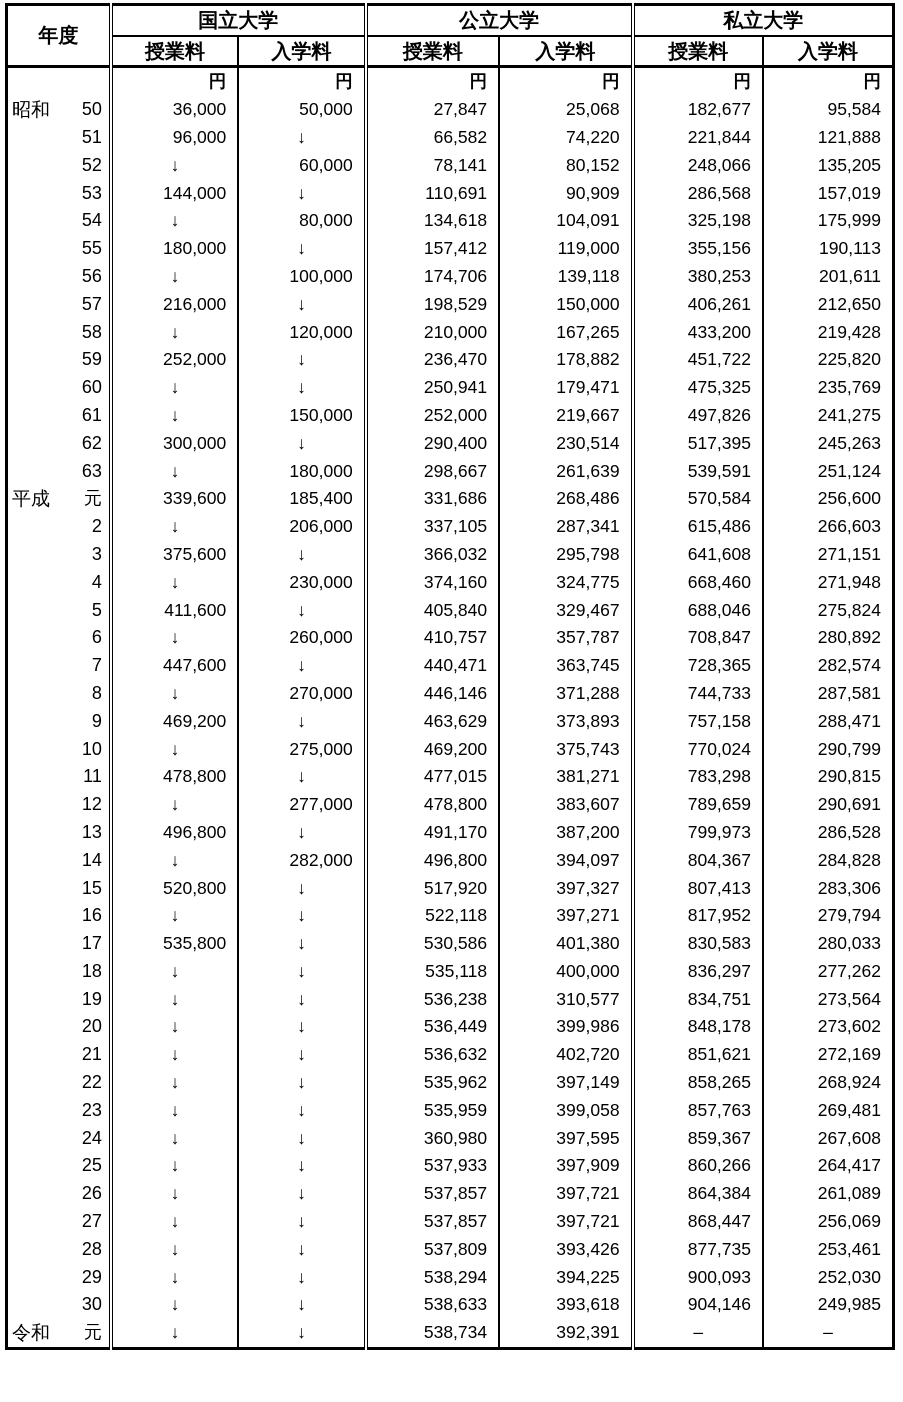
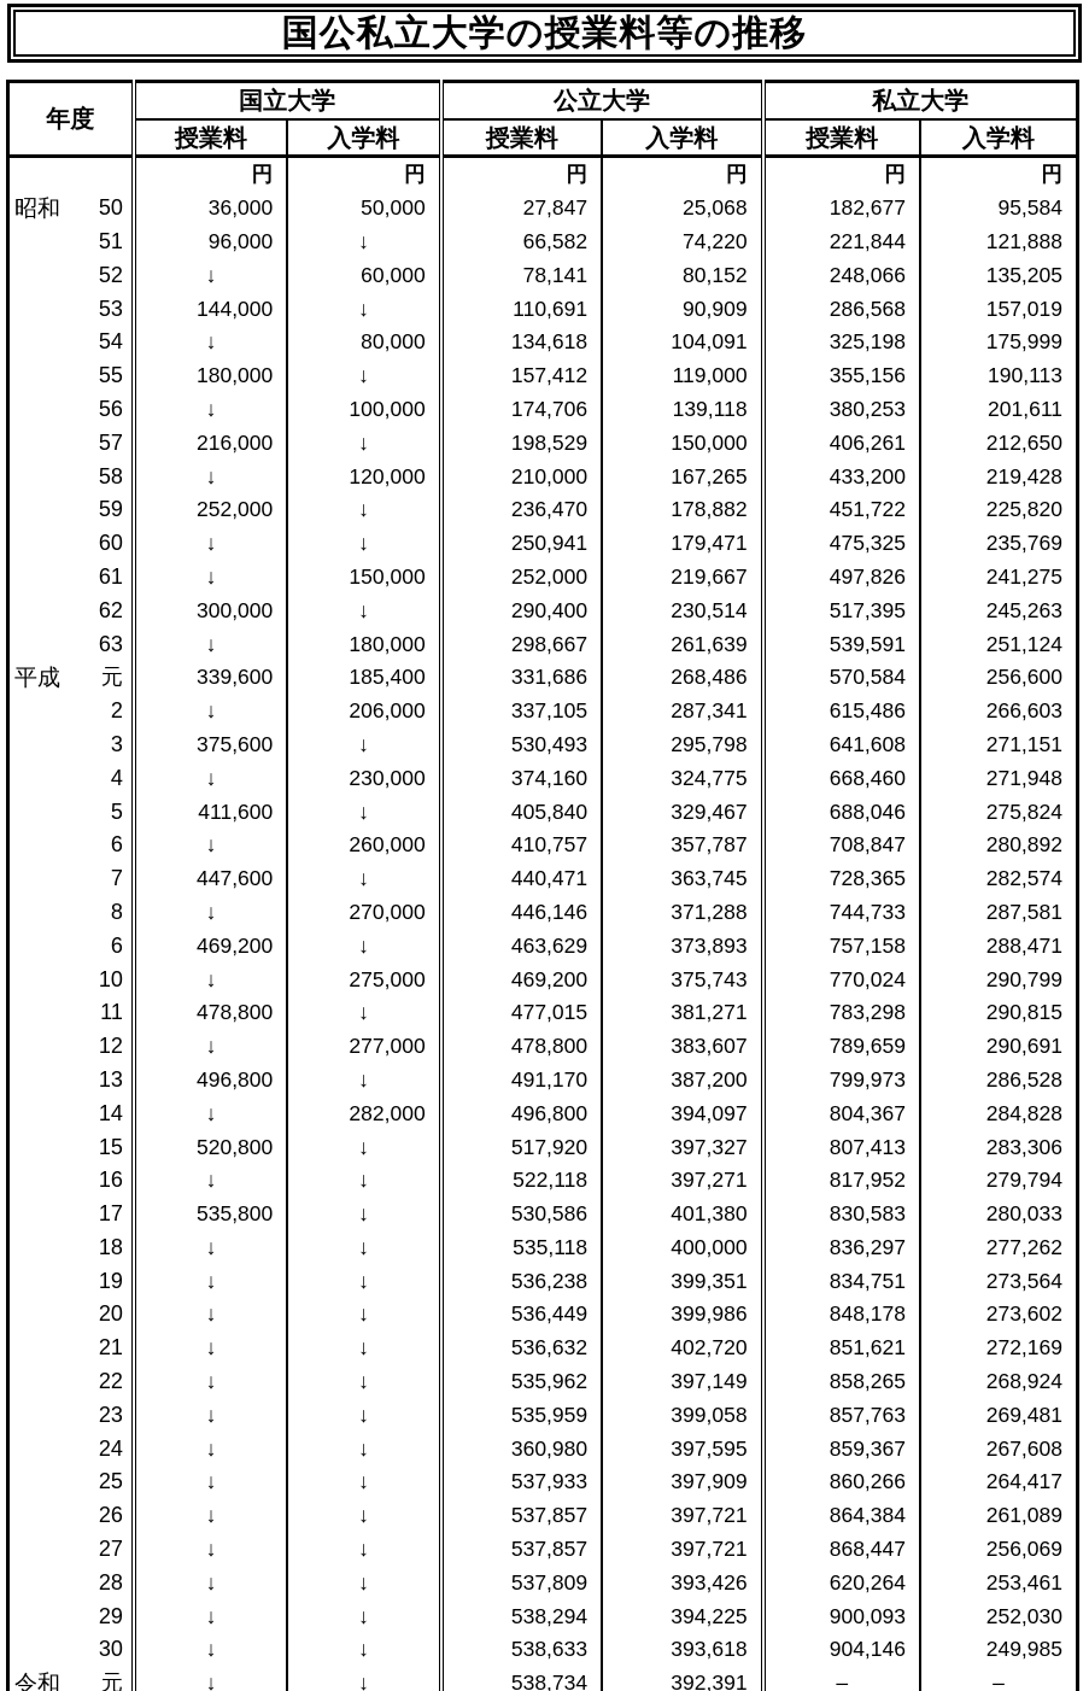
+ 国公私立大学の授業料等の推移
  年度	国立大学	公立大学	私立大学
  授業料	入学料	授業料	入学料	授業料	入学料
  	円	円	円	円	円	円
  昭和 50	36,000	50,000	27,847	25,068	182,677	95,584
  51	96,000	↓	66,582	74,220	221,844	121,888
  52	↓	60,000	78,141	80,152	248,066	135,205
  53	144,000	↓	110,691	90,909	286,568	157,019
  54	↓	80,000	134,618	104,091	325,198	175,999
  55	180,000	↓	157,412	119,000	355,156	190,113
  56	↓	100,000	174,706	139,118	380,253	201,611
  57	216,000	↓	198,529	150,000	406,261	212,650
  58	↓	120,000	210,000	167,265	433,200	219,428
  59	252,000	↓	236,470	178,882	451,722	225,820
  60	↓	↓	250,941	179,471	475,325	235,769
  61	↓	150,000	252,000	219,667	497,826	241,275
  62	300,000	↓	290,400	230,514	517,395	245,263
  63	↓	180,000	298,667	261,639	539,591	251,124
  平成 元	339,600	185,400	331,686	268,486	570,584	256,600
  2	↓	206,000	337,105	287,341	615,486	266,603
- 3	375,600	↓	366,032	295,798	641,608	271,151
+ 3	375,600	↓	530,493	295,798	641,608	271,151
  4	↓	230,000	374,160	324,775	668,460	271,948
  5	411,600	↓	405,840	329,467	688,046	275,824
  6	↓	260,000	410,757	357,787	708,847	280,892
  7	447,600	↓	440,471	363,745	728,365	282,574
  8	↓	270,000	446,146	371,288	744,733	287,581
- 9	469,200	↓	463,629	373,893	757,158	288,471
+ 6	469,200	↓	463,629	373,893	757,158	288,471
  10	↓	275,000	469,200	375,743	770,024	290,799
  11	478,800	↓	477,015	381,271	783,298	290,815
  12	↓	277,000	478,800	383,607	789,659	290,691
  13	496,800	↓	491,170	387,200	799,973	286,528
  14	↓	282,000	496,800	394,097	804,367	284,828
  15	520,800	↓	517,920	397,327	807,413	283,306
  16	↓	↓	522,118	397,271	817,952	279,794
  17	535,800	↓	530,586	401,380	830,583	280,033
  18	↓	↓	535,118	400,000	836,297	277,262
- 19	↓	↓	536,238	310,577	834,751	273,564
+ 19	↓	↓	536,238	399,351	834,751	273,564
  20	↓	↓	536,449	399,986	848,178	273,602
  21	↓	↓	536,632	402,720	851,621	272,169
  22	↓	↓	535,962	397,149	858,265	268,924
  23	↓	↓	535,959	399,058	857,763	269,481
  24	↓	↓	360,980	397,595	859,367	267,608
  25	↓	↓	537,933	397,909	860,266	264,417
  26	↓	↓	537,857	397,721	864,384	261,089
  27	↓	↓	537,857	397,721	868,447	256,069
- 28	↓	↓	537,809	393,426	877,735	253,461
+ 28	↓	↓	537,809	393,426	620,264	253,461
  29	↓	↓	538,294	394,225	900,093	252,030
  30	↓	↓	538,633	393,618	904,146	249,985
  令和 元	↓	↓	538,734	392,391	–	–
